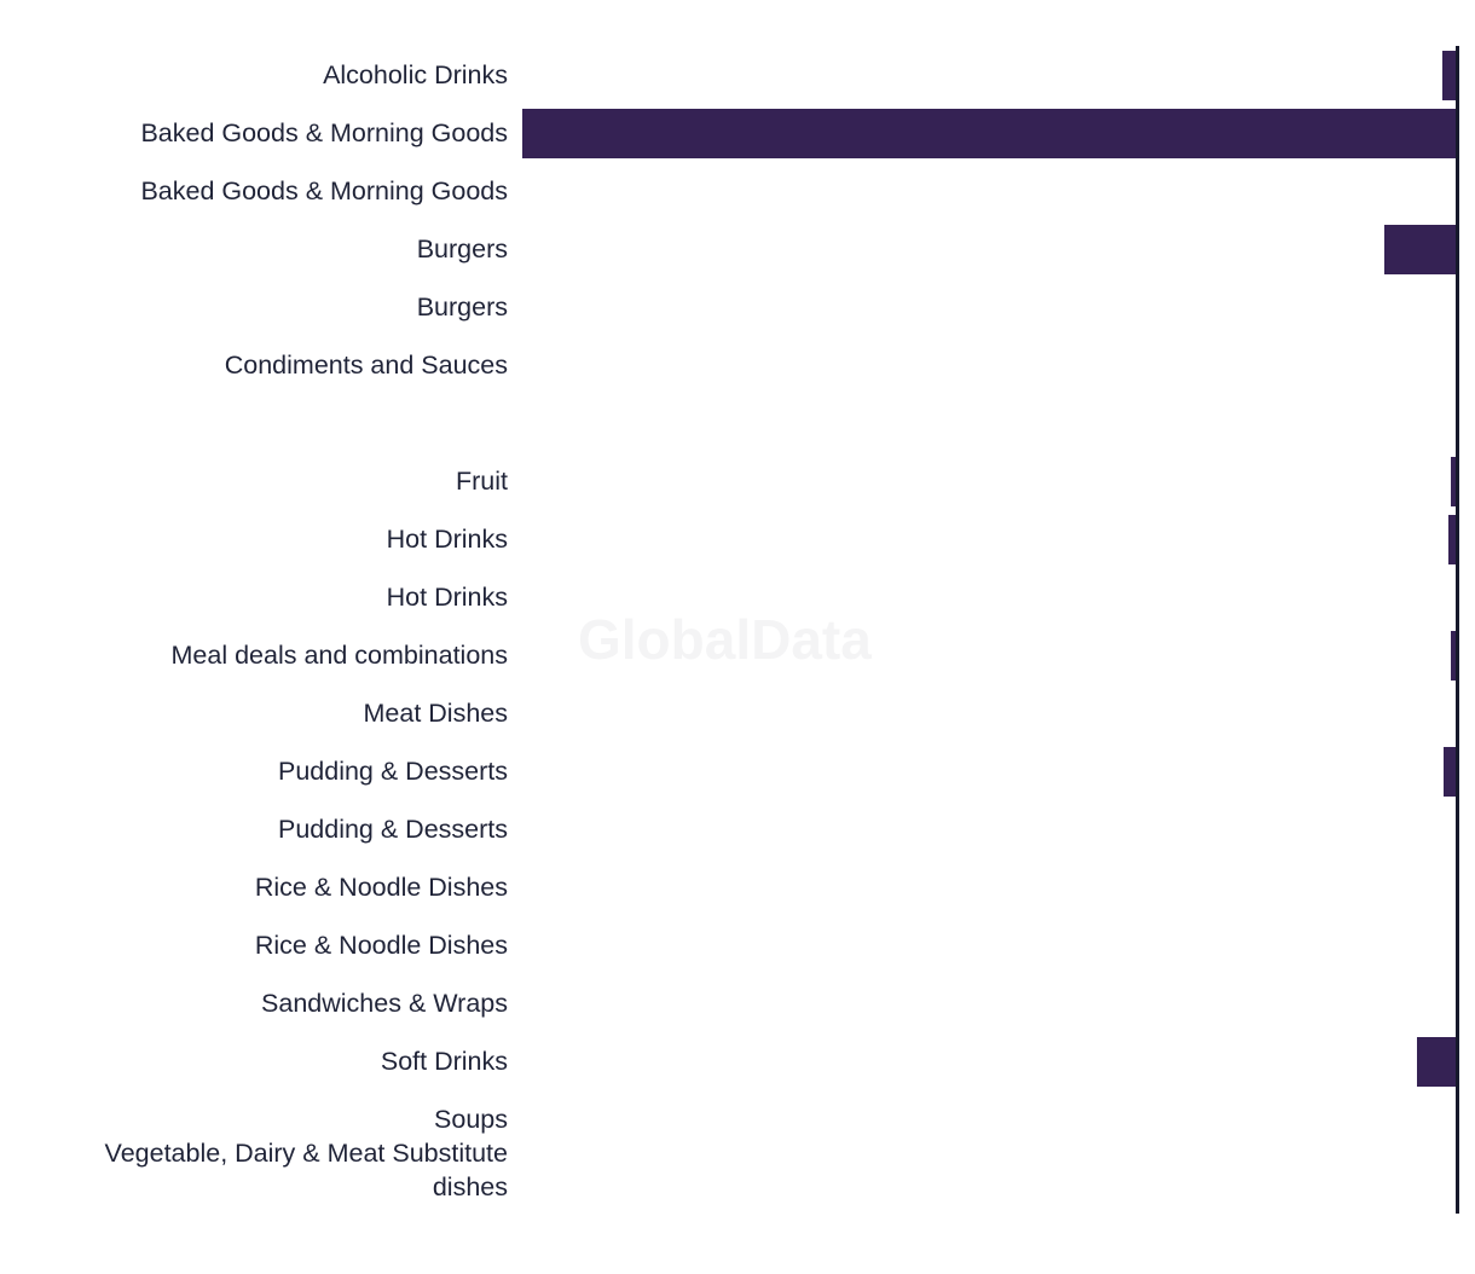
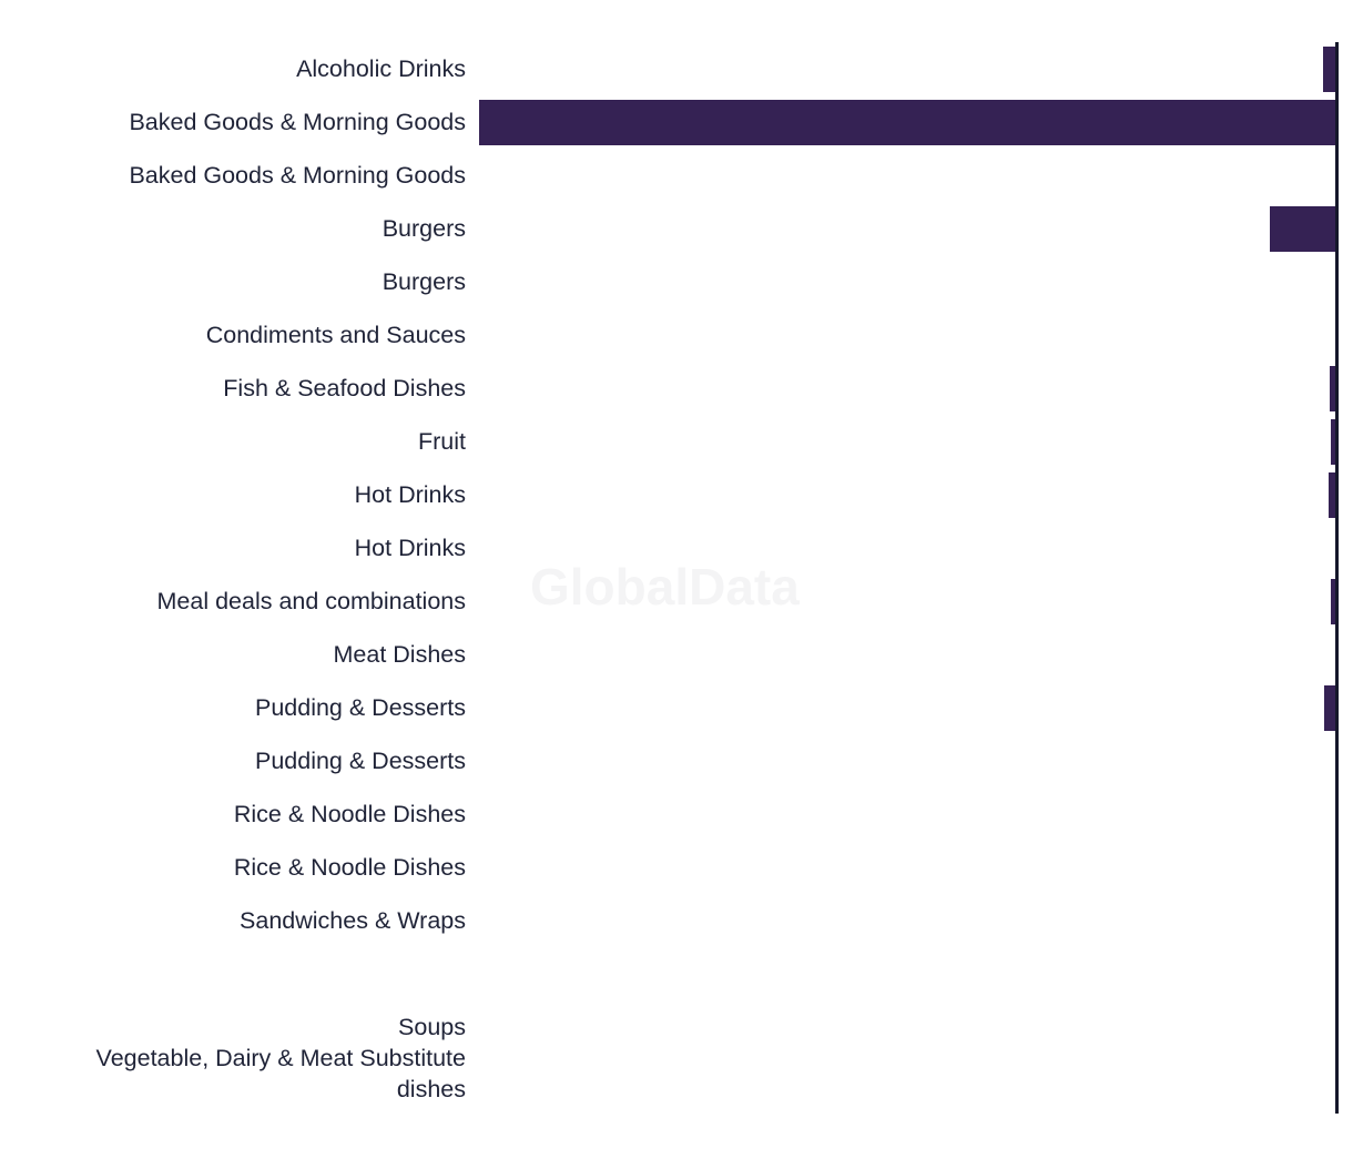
  Alcoholic Drinks
  Baked Goods & Morning Goods
  Baked Goods & Morning Goods
  Burgers
  Burgers
  Condiments and Sauces
+ Fish & Seafood Dishes
  Fruit
  Hot Drinks
  Hot Drinks
  Meal deals and combinations
  Meat Dishes
  Pudding & Desserts
  Pudding & Desserts
  Rice & Noodle Dishes
  Rice & Noodle Dishes
  Sandwiches & Wraps
- Soft Drinks
  Soups
  Vegetable, Dairy & Meat Substitute
  dishes
